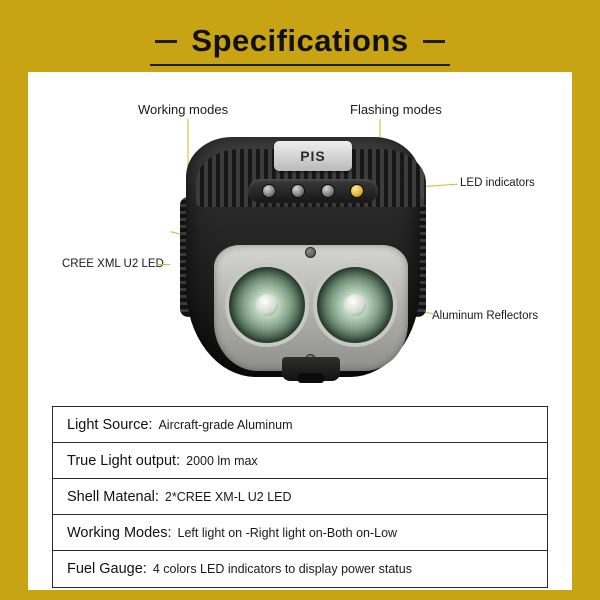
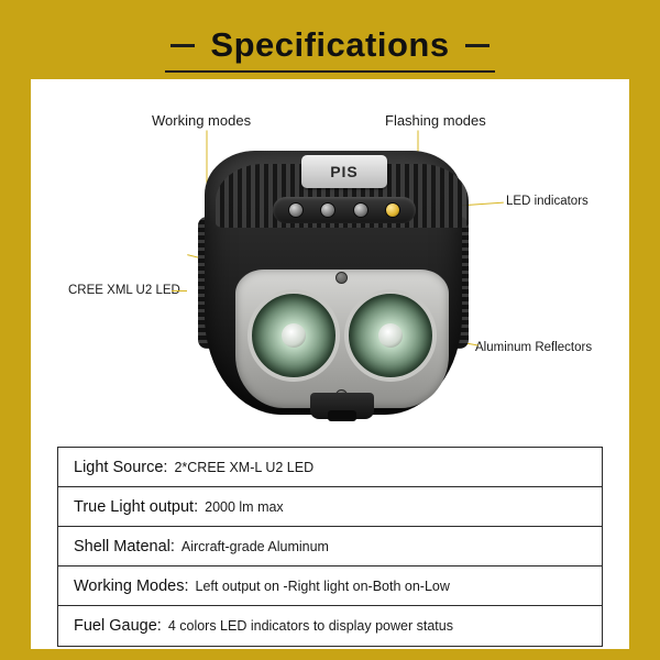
  Specifications
  Working modes
  Flashing modes
  LED indicators
  CREE XML U2 LE
  Aluminum Reflectors
  PIS
  Light Source:
- Aircraft-grade Aluminum
+ 2*CREE XM-L U2 LED
  True Light output:
  2000 lm max
  Shell Matenal:
- 2*CREE XM-L U2 LED
+ Aircraft-grade Aluminum
  Working Modes:
- Left light on -Right light on-Both on-Low
+ Left output on -Right light on-Both on-Low
  Fuel Gauge:
  4 colors LED indicators to display power status
